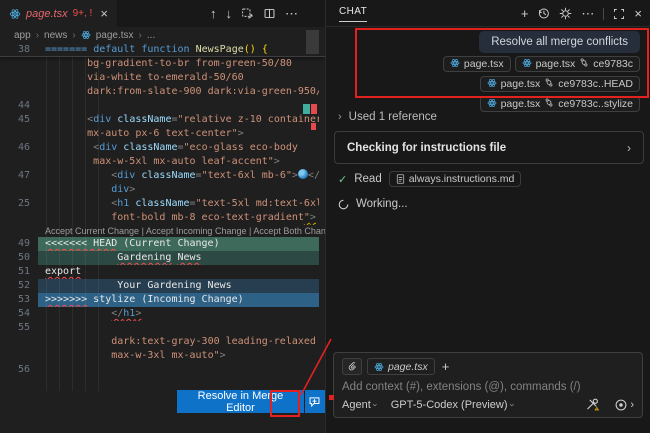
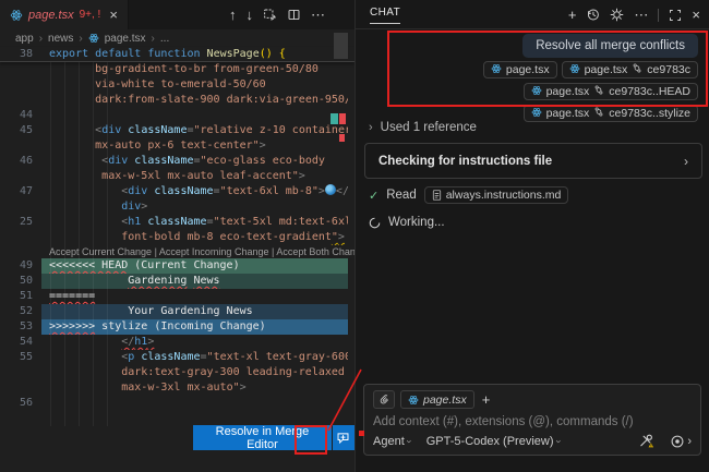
  page.tsx
  9+, !
  ×
  ↑
  ↓
  ⋯
  app
  ›
  news
  ›
  page.tsx
  ›
  ...
  38
- ======= default function NewsPage() {
+ export default function NewsPage() {
  bg-gradient-to-br from-green-50/80
  via-white to-emerald-50/60
  dark:from-slate-900 dark:via-green-950/
  44
  45
  <div className="relative z-10 container
  mx-auto px-6 text-center">
  46
  <div className="eco-glass eco-body
  max-w-5xl mx-auto leaf-accent">
  47
- <div className="text-6xl mb-6"> </
+ <div className="text-6xl mb-8"> </
  div>
  25
  <h1 className="text-5xl md:text-6xl
  font-bold mb-8 eco-text-gradient">
  Accept Current Change | Accept Incoming Change | Accept Both Chan
  49
  <<<<<<< HEAD (Current Change)
  50
  Gardening News
  51
- export
+ =======
  52
  Your Gardening News
  53
  >>>>>>> stylize (Incoming Change)
  54
  </h1>
  55
+ <p className="text-xl text-gray-600
  dark:text-gray-300 leading-relaxed
  max-w-3xl mx-auto">
  56
  Resolve in Merge Editor
  CHAT
  +
  ⋯
  ×
  Resolve all merge conflicts
  page.tsx
  page.tsx
  ce9783c
  page.tsx
  ce9783c..HEAD
  page.tsx
  ce9783c..stylize
  ›
  Used 1 reference
  Checking for instructions file
  ›
  ✓
  Read
  always.instructions.md
  Working...
  page.tsx
  +
  Add context (#), extensions (@), commands (/)
  Agent
  GPT-5-Codex (Preview)
  ›
